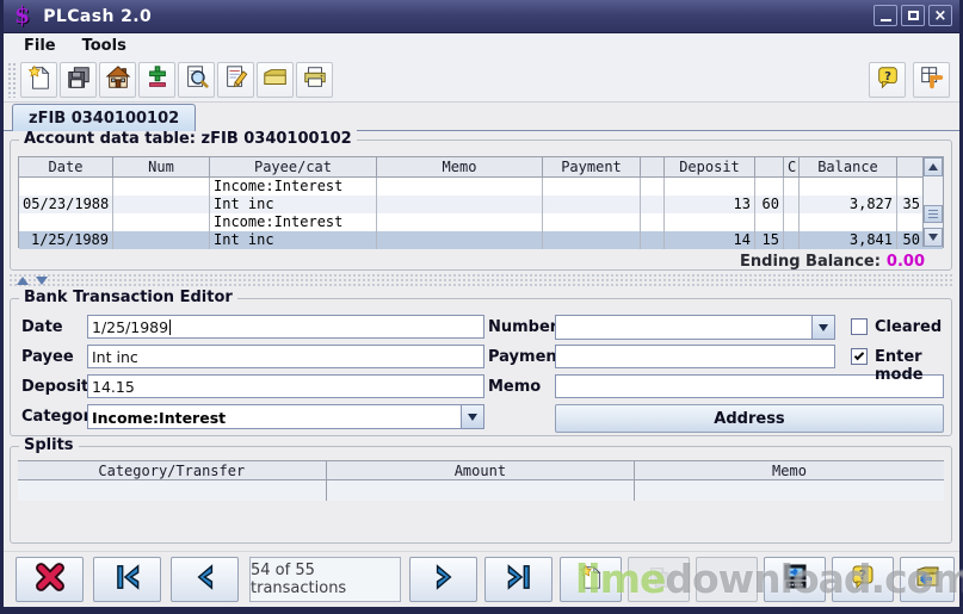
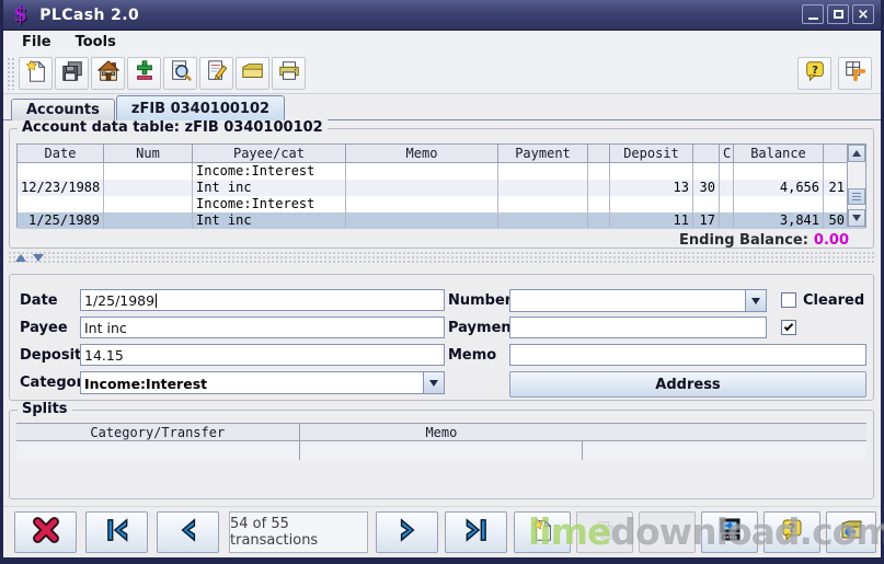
  $
  PLCash 2.0
  ×
  File
  Tools
  ?
+ Accounts
  zFIB 0340100102
  Account data table: zFIB 0340100102
  Date
  Num
  Payee/cat
  Memo
  Payment
  Deposit
  C
  Balance
  Income:Interest
- 05/23/1988
+ 12/23/1988
  Int inc
  13
- 60
+ 30
- 3,827
+ 4,656
- 35
+ 21
  Income:Interest
  1/25/1989
  Int inc
- 14
+ 11
- 15
+ 17
  3,841
  50
  Ending Balance: 0.00
- Bank Transaction Editor
  Date
  1/25/1989
  Payee
  Int inc
  Deposit
  14.15
  Catego
  Income:Interest
  Number
  Paymen
  Memo
  Address
  Cleared
- Enter mode
  Splits
  Category/Transfer
- Amount
  Memo
  54 of 55 transactions
  ?
  limedownload.com
